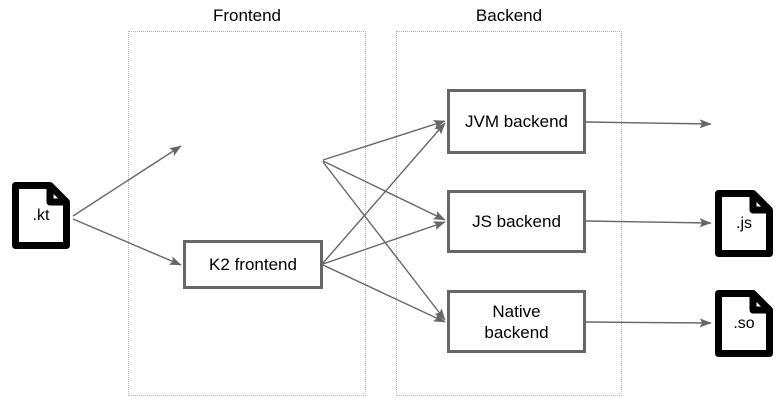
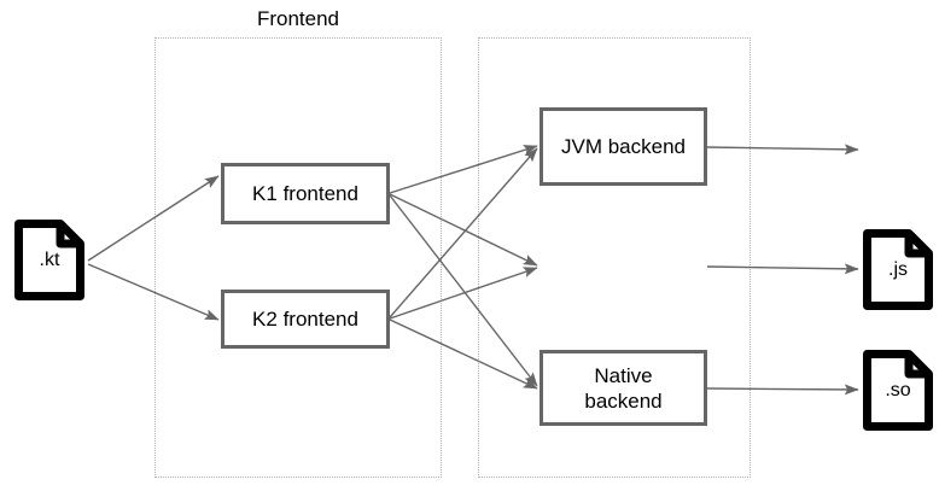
  Frontend
- Backend
  .kt
+ K1 frontend
  K2 frontend
  JVM backend
- JS backend
  Native
  backend
  .js
  .so
